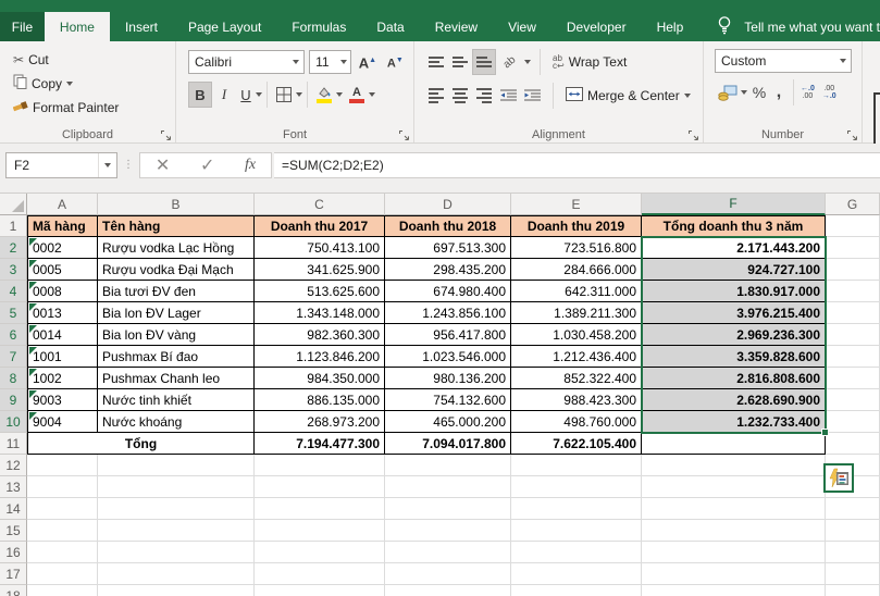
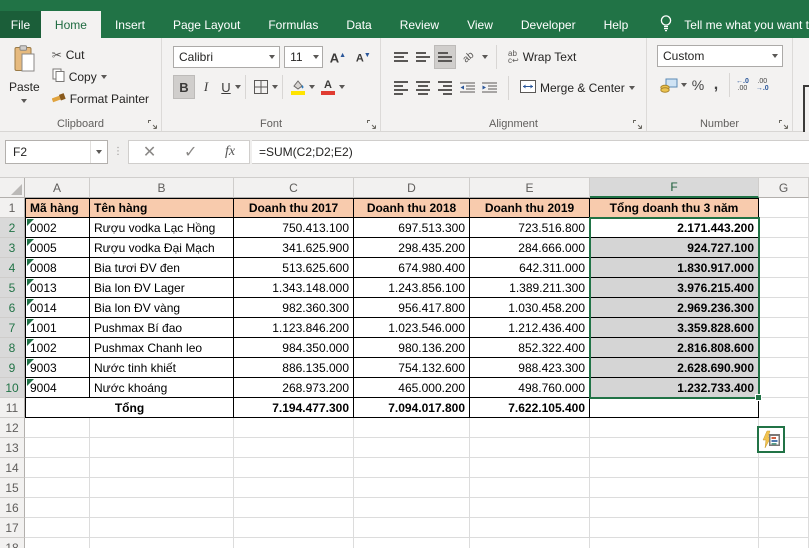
  File
  Home
  Insert
  Page Layout
  Formulas
  Data
  Review
  View
  Developer
  Help
  Tell me what you want t
+ Paste
  ✂
  Cut
  Copy
  Format Painter
  Clipboard
  Calibri
  11
  B
  I
  U
  A
  Font
  ab
  c↩
  Wrap Text
  Merge & Center
  Alignment
  Custom
  %
  ,
  Number
  F2
  ⋮
  ✕
  ✓
  fx
  =SUM(C2;D2;E2)
  A
  B
  C
  D
  E
  F
  G
  1
  2
  3
  4
  5
  6
  7
  8
  9
  10
  11
  12
  13
  14
  15
  16
  17
  Mã hàng
  Tên hàng
  Doanh thu 2017
  Doanh thu 2018
  Doanh thu 2019
  Tổng doanh thu 3 năm
  0002
  Rượu vodka Lạc Hồng
  750.413.100
  697.513.300
  723.516.800
  2.171.443.200
  0005
  Rượu vodka Đại Mạch
  341.625.900
  298.435.200
  284.666.000
  924.727.100
  0008
  Bia tươi ĐV đen
  513.625.600
  674.980.400
  642.311.000
  1.830.917.000
  0013
  Bia lon ĐV Lager
  1.343.148.000
  1.243.856.100
  1.389.211.300
  3.976.215.400
  0014
  Bia lon ĐV vàng
  982.360.300
  956.417.800
  1.030.458.200
  2.969.236.300
  1001
  Pushmax Bí đao
  1.123.846.200
  1.023.546.000
  1.212.436.400
  3.359.828.600
  1002
  Pushmax Chanh leo
  984.350.000
  980.136.200
  852.322.400
  2.816.808.600
  9003
  Nước tinh khiết
  886.135.000
  754.132.600
  988.423.300
  2.628.690.900
  9004
  Nước khoáng
  268.973.200
  465.000.200
  498.760.000
  1.232.733.400
  Tổng
  7.194.477.300
  7.094.017.800
  7.622.105.400
